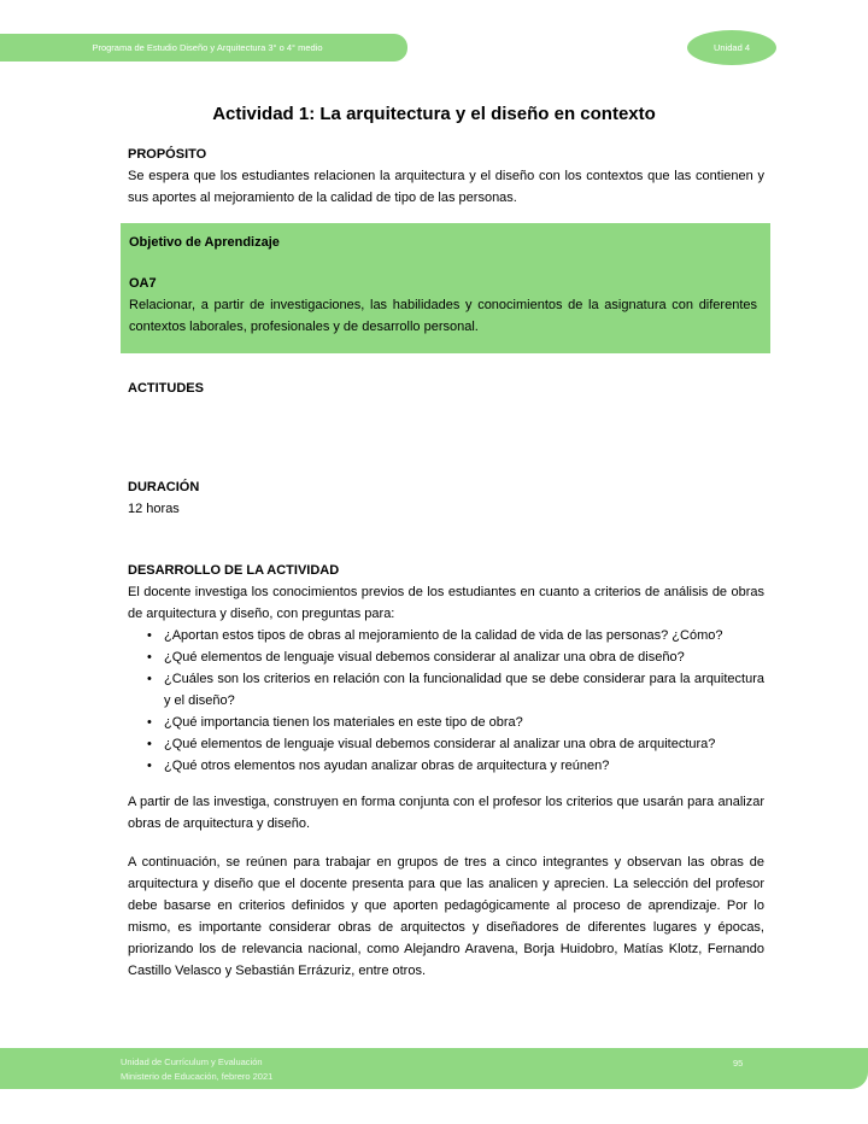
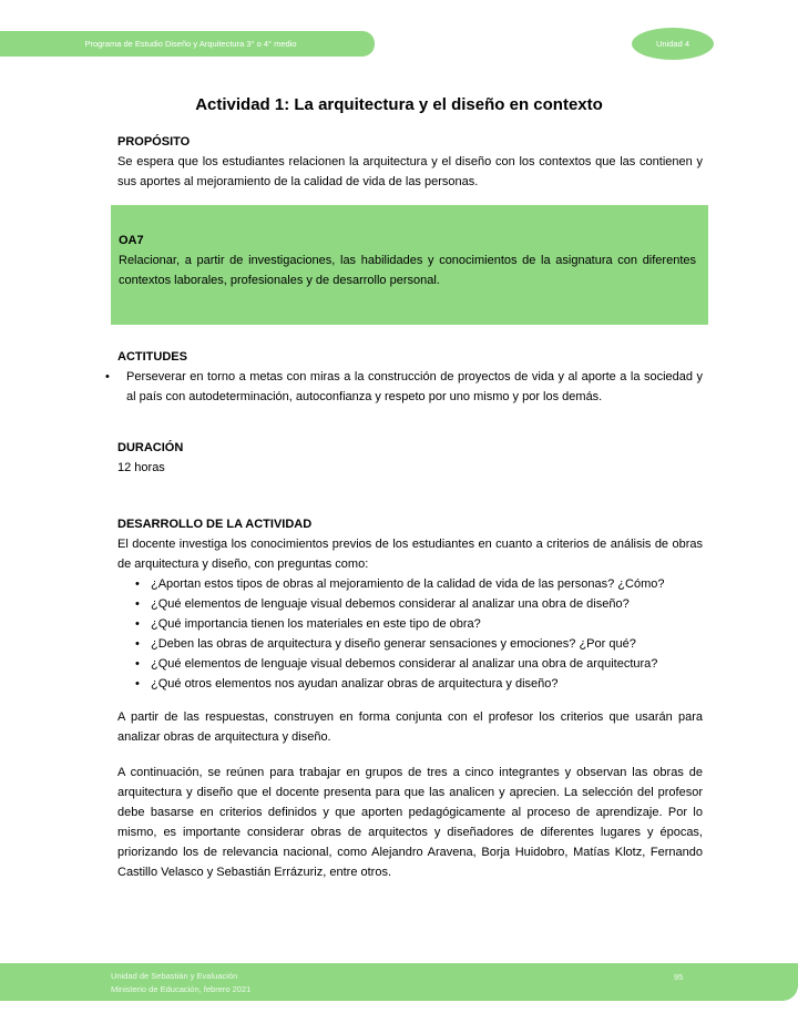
  Programa de Estudio Diseño y Arquitectura 3° o 4° medio
  Unidad 4
  Actividad 1: La arquitectura y el diseño en contexto
  PROPÓSITO
- Se espera que los estudiantes relacionen la arquitectura y el diseño con los contextos que las contienen y sus aportes al mejoramiento de la calidad de tipo de las personas.
+ Se espera que los estudiantes relacionen la arquitectura y el diseño con los contextos que las contienen y sus aportes al mejoramiento de la calidad de vida de las personas.
- Objetivo de Aprendizaje
  OA7
  Relacionar, a partir de investigaciones, las habilidades y conocimientos de la asignatura con diferentes contextos laborales, profesionales y de desarrollo personal.
  ACTITUDES
+ Perseverar en torno a metas con miras a la construcción de proyectos de vida y al aporte a la sociedad y al país con autodeterminación, autoconfianza y respeto por uno mismo y por los demás.
  DURACIÓN
  12 horas
  DESARROLLO DE LA ACTIVIDAD
- El docente investiga los conocimientos previos de los estudiantes en cuanto a criterios de análisis de obras de arquitectura y diseño, con preguntas para:
+ El docente investiga los conocimientos previos de los estudiantes en cuanto a criterios de análisis de obras de arquitectura y diseño, con preguntas como:
  ¿Aportan estos tipos de obras al mejoramiento de la calidad de vida de las personas? ¿Cómo?
  ¿Qué elementos de lenguaje visual debemos considerar al analizar una obra de diseño?
- ¿Cuáles son los criterios en relación con la funcionalidad que se debe considerar para la arquitectura y el diseño?
  ¿Qué importancia tienen los materiales en este tipo de obra?
+ ¿Deben las obras de arquitectura y diseño generar sensaciones y emociones? ¿Por qué?
  ¿Qué elementos de lenguaje visual debemos considerar al analizar una obra de arquitectura?
- ¿Qué otros elementos nos ayudan analizar obras de arquitectura y reúnen?
+ ¿Qué otros elementos nos ayudan analizar obras de arquitectura y diseño?
- A partir de las investiga, construyen en forma conjunta con el profesor los criterios que usarán para analizar obras de arquitectura y diseño.
+ A partir de las respuestas, construyen en forma conjunta con el profesor los criterios que usarán para analizar obras de arquitectura y diseño.
  A continuación, se reúnen para trabajar en grupos de tres a cinco integrantes y observan las obras de arquitectura y diseño que el docente presenta para que las analicen y aprecien. La selección del profesor debe basarse en criterios definidos y que aporten pedagógicamente al proceso de aprendizaje. Por lo mismo, es importante considerar obras de arquitectos y diseñadores de diferentes lugares y épocas, priorizando los de relevancia nacional, como Alejandro Aravena, Borja Huidobro, Matías Klotz, Fernando Castillo Velasco y Sebastián Errázuriz, entre otros.
- Unidad de Currículum y Evaluación
+ Unidad de Sebastián y Evaluación
  Ministerio de Educación, febrero 2021
  95
